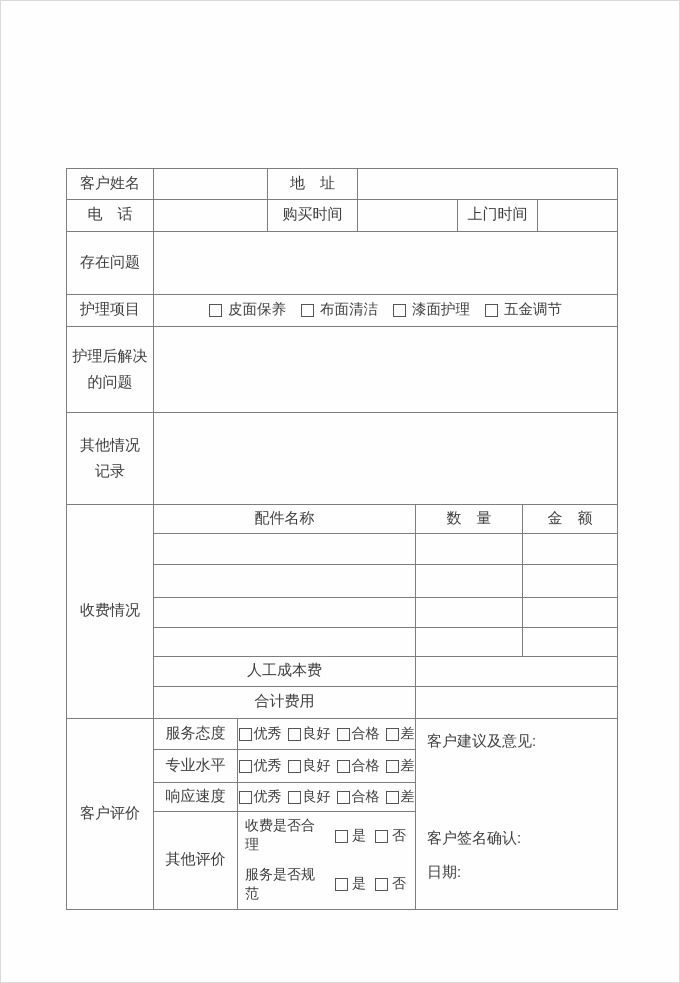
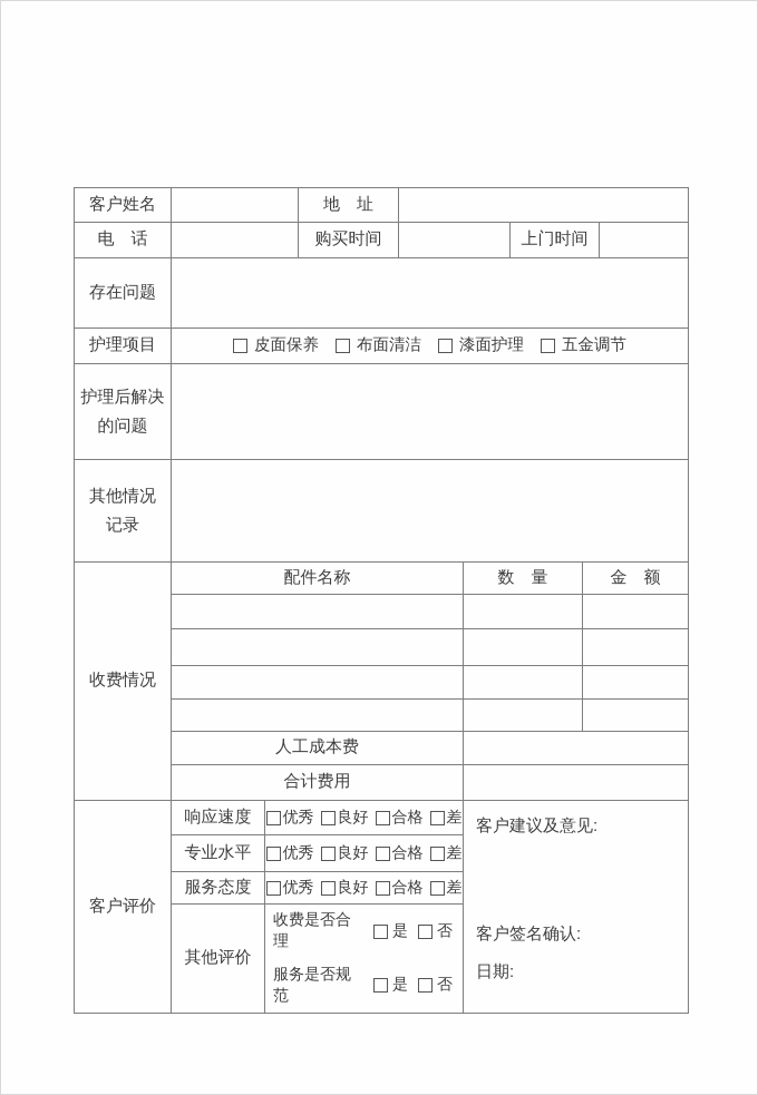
  客户姓名		地 址
  电 话		购买时间		上门时间
  存在问题
  护理项目	皮面保养 布面清洁 漆面护理 五金调节
  护理后解决 的问题
  其他情况 记录
  收费情况	配件名称	数 量	金 额
  人工成本费
  合计费用
- 客户评价	服务态度	优秀 良好 合格 差	客户建议及意见: 客户签名确认: 日期:
+ 客户评价	响应速度	优秀 良好 合格 差	客户建议及意见: 客户签名确认: 日期:
  专业水平	优秀 良好 合格 差
- 响应速度	优秀 良好 合格 差
+ 服务态度	优秀 良好 合格 差
  其他评价	收费是否合理 是 否 服务是否规范 是 否
